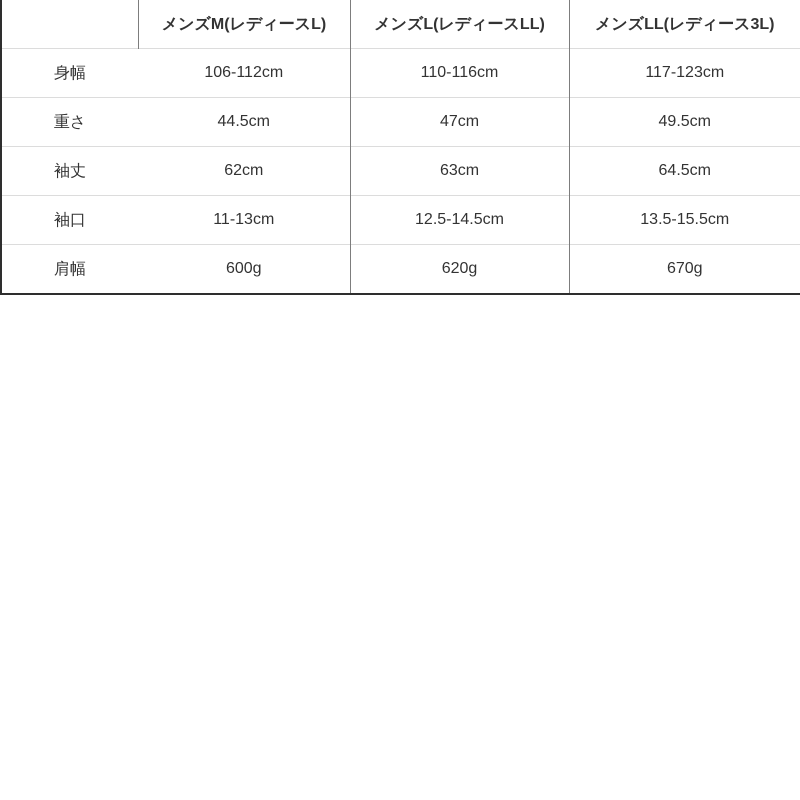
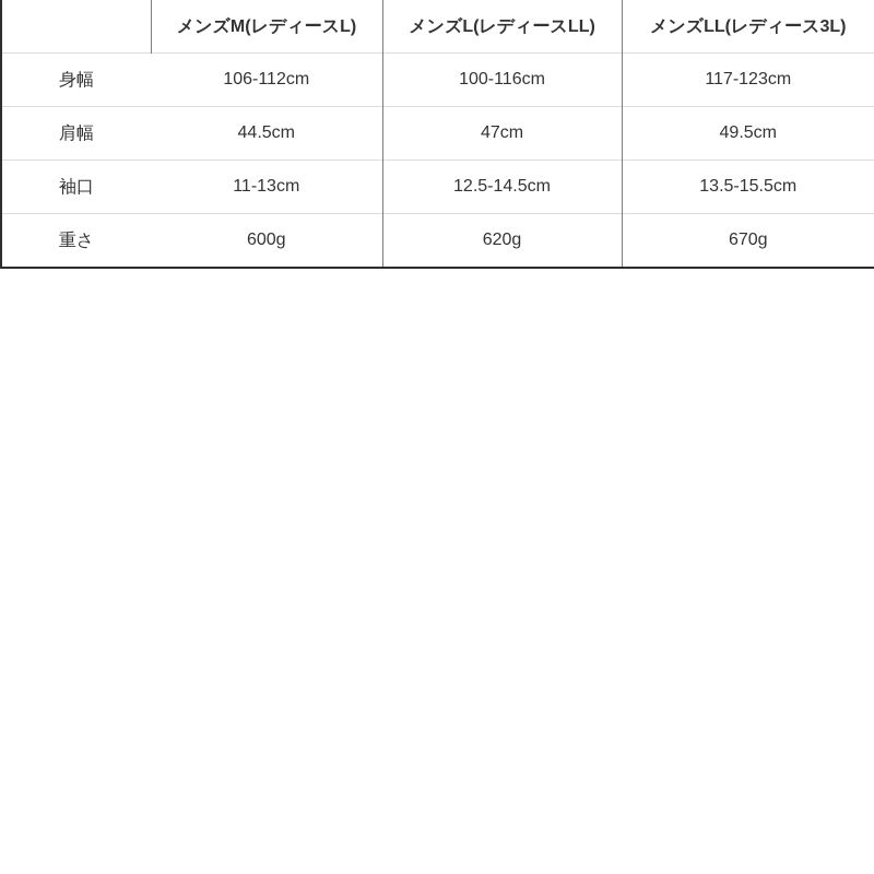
  	メンズM(レディースL)	メンズL(レディースLL)	メンズLL(レディース3L)
- 身幅	106-112cm	110-116cm	117-123cm
+ 身幅	106-112cm	100-116cm	117-123cm
- 重さ	44.5cm	47cm	49.5cm
+ 肩幅	44.5cm	47cm	49.5cm
- 袖丈	62cm	63cm	64.5cm
  袖口	11-13cm	12.5-14.5cm	13.5-15.5cm
- 肩幅	600g	620g	670g
+ 重さ	600g	620g	670g
